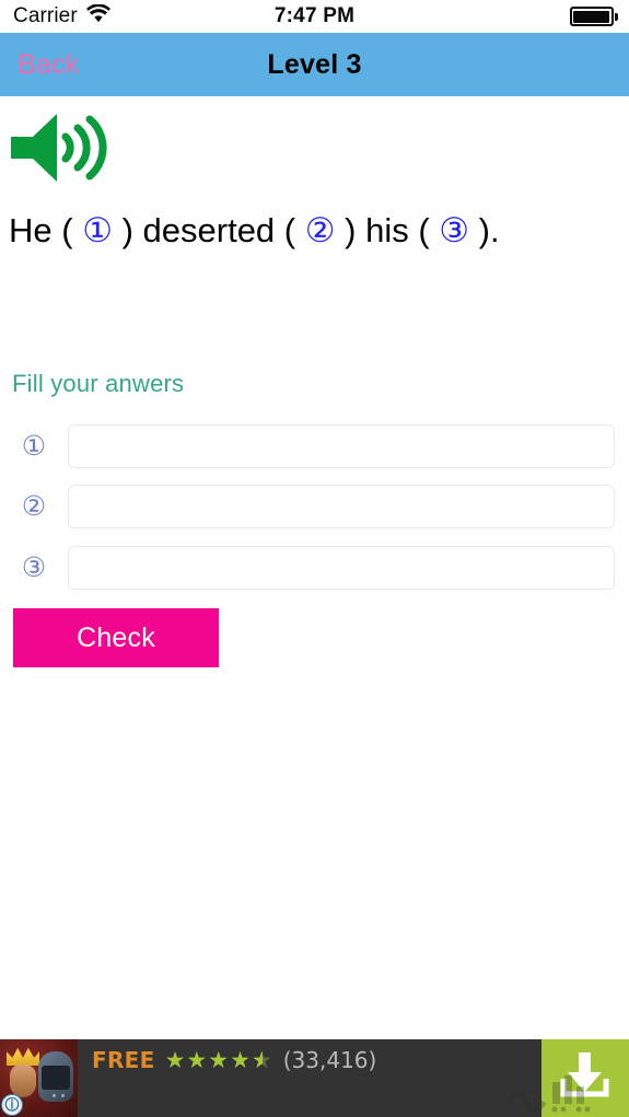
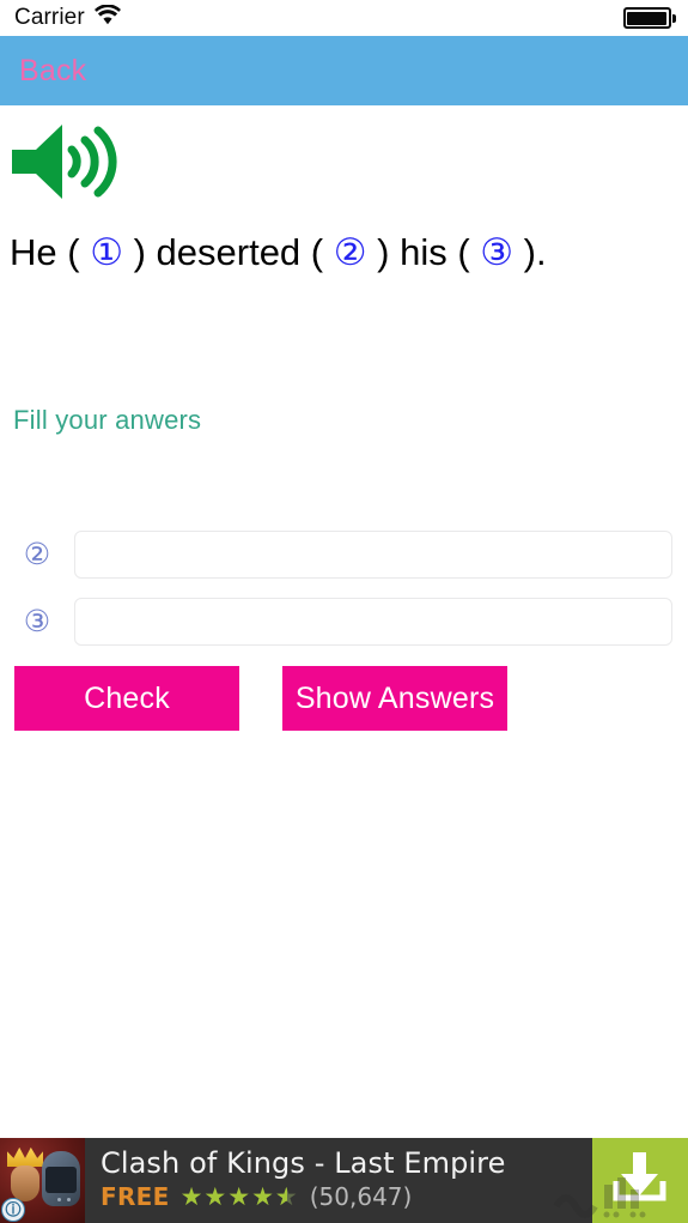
  Carrier
- 7:47 PM
  Back
- Level 3
  He ( ① ) deserted ( ② ) his ( ③ ).
  Fill your anwers
- ①
  ②
  ③
  Check
+ Show Answers
  ⓘ
+ Clash of Kings - Last Empire
  FREE
  ★
  ★
  ★
  ★
  ★
- (33,416)
+ (50,647)
